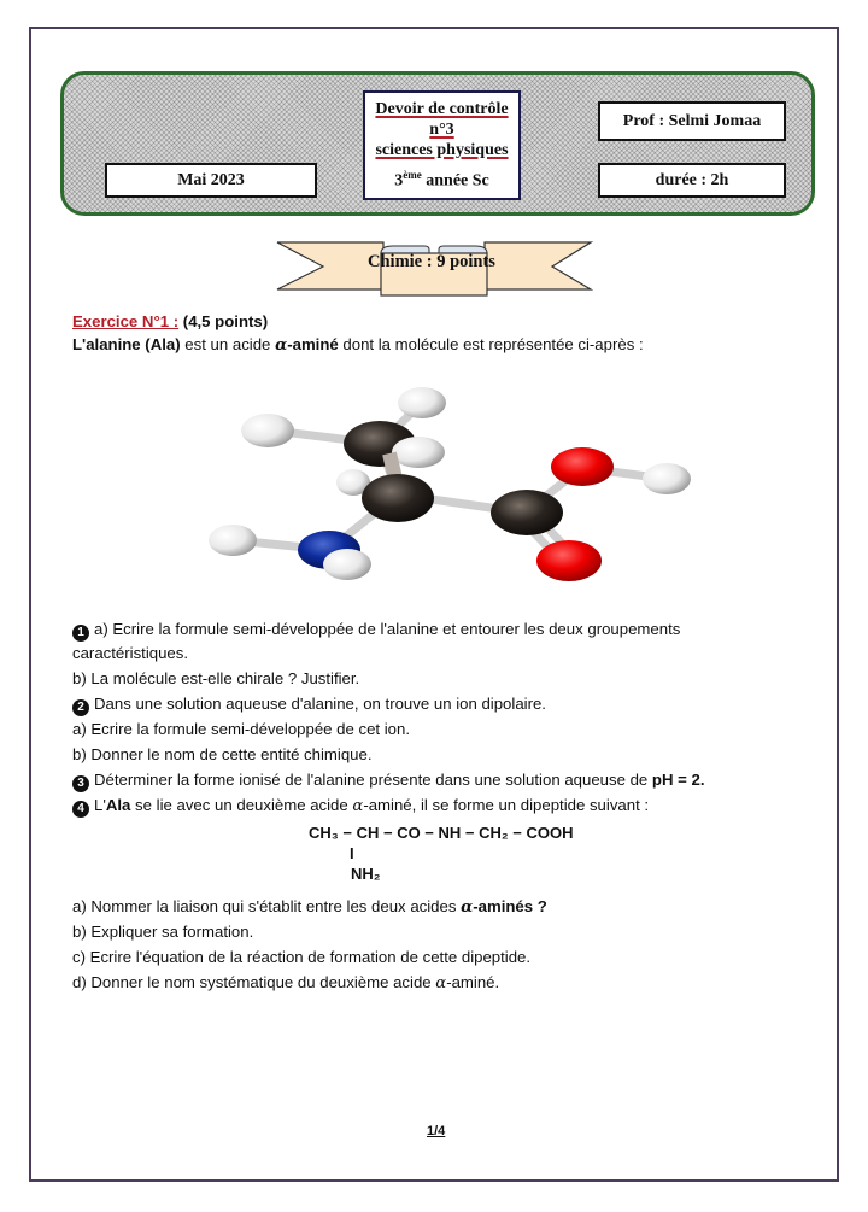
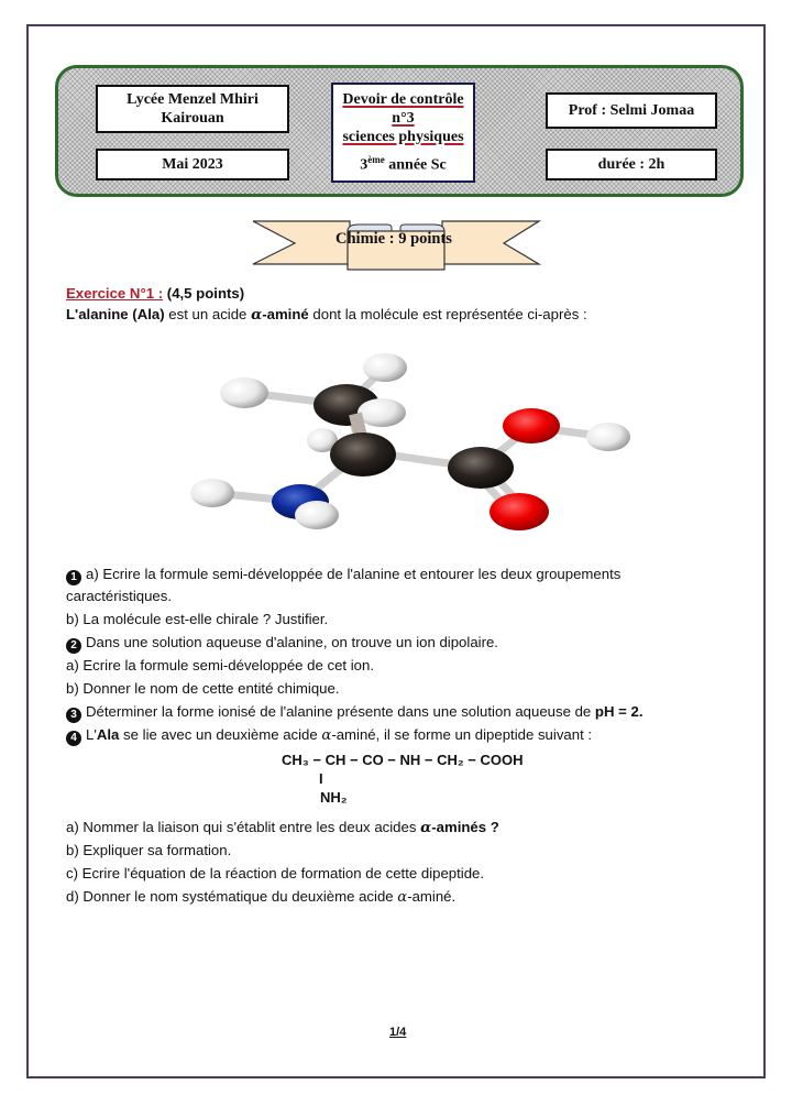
+ Lycée Menzel Mhiri
+ Kairouan
  Mai 2023
  Devoir de contrôle
  n°3
  sciences physiques
  3ème année Sc
  Prof : Selmi Jomaa
  durée : 2h
  Chimie : 9 points
  Exercice N°1 : (4,5 points)
  L'alanine (Ala) est un acide α-aminé dont la molécule est représentée ci-après :
  1 a) Ecrire la formule semi-développée de l'alanine et entourer les deux groupements
  caractéristiques.
  b) La molécule est-elle chirale ? Justifier.
  2 Dans une solution aqueuse d'alanine, on trouve un ion dipolaire.
  a) Ecrire la formule semi-développée de cet ion.
  b) Donner le nom de cette entité chimique.
  3 Déterminer la forme ionisé de l'alanine présente dans une solution aqueuse de pH = 2.
  4 L'Ala se lie avec un deuxième acide α-aminé, il se forme un dipeptide suivant :
  CH₃ − CH − CO − NH − CH₂ − COOH
  I
  NH₂
  a) Nommer la liaison qui s'établit entre les deux acides α-aminés ?
  b) Expliquer sa formation.
  c) Ecrire l'équation de la réaction de formation de cette dipeptide.
  d) Donner le nom systématique du deuxième acide α-aminé.
  1/4
